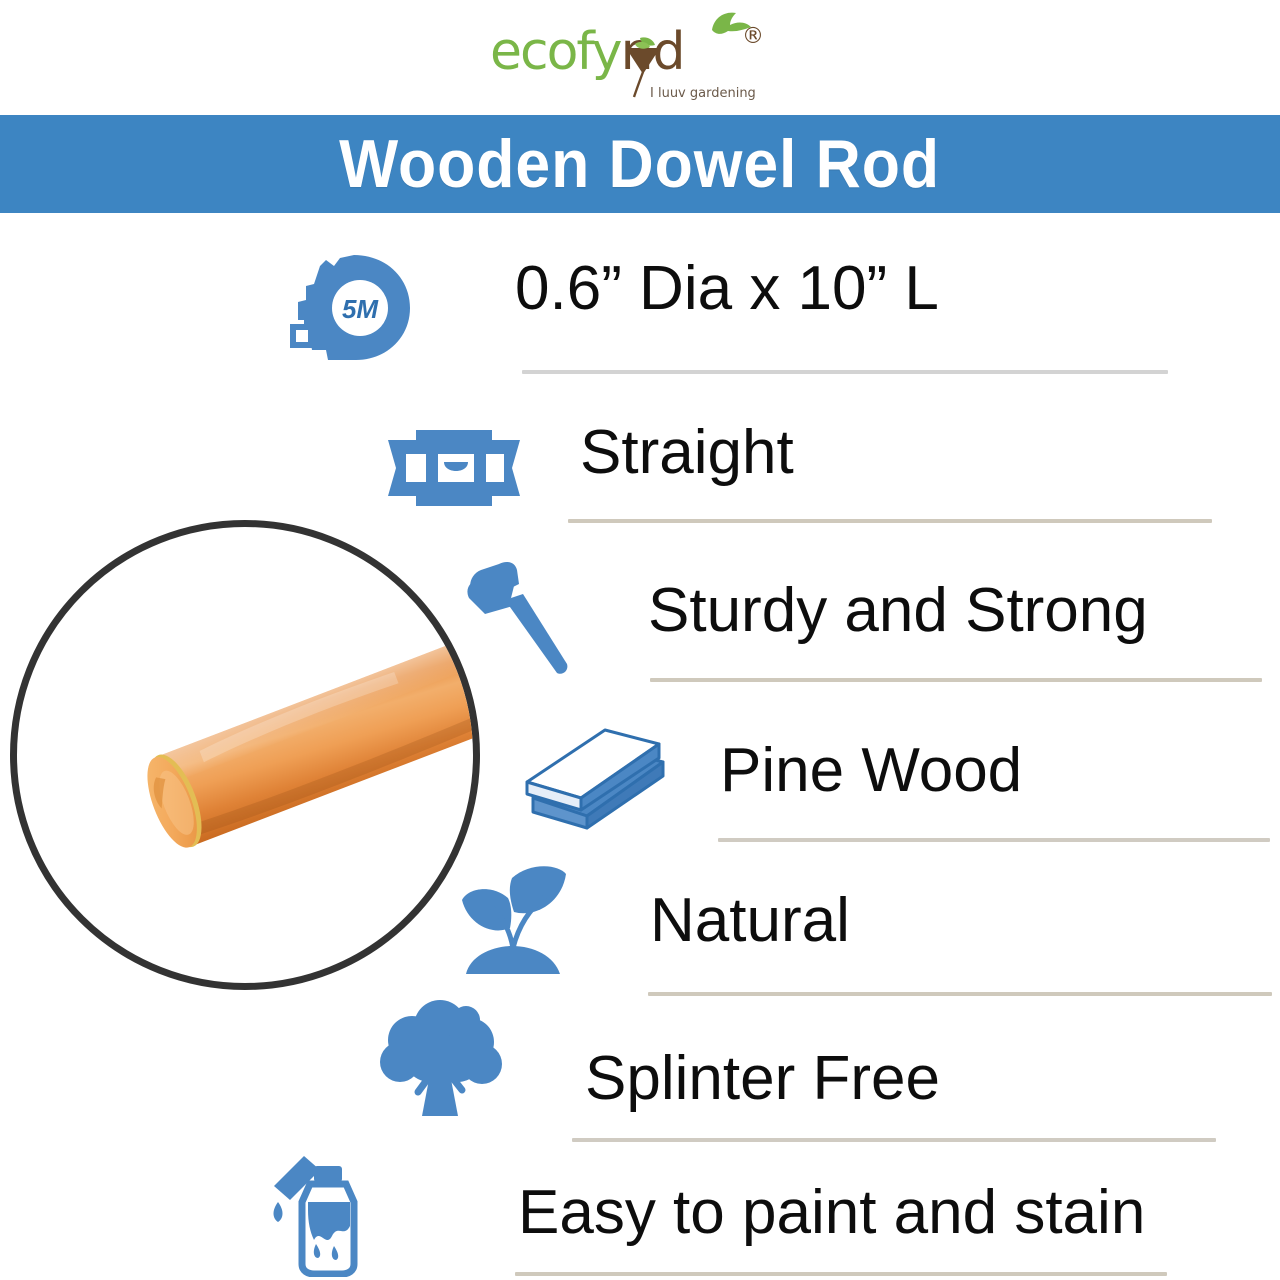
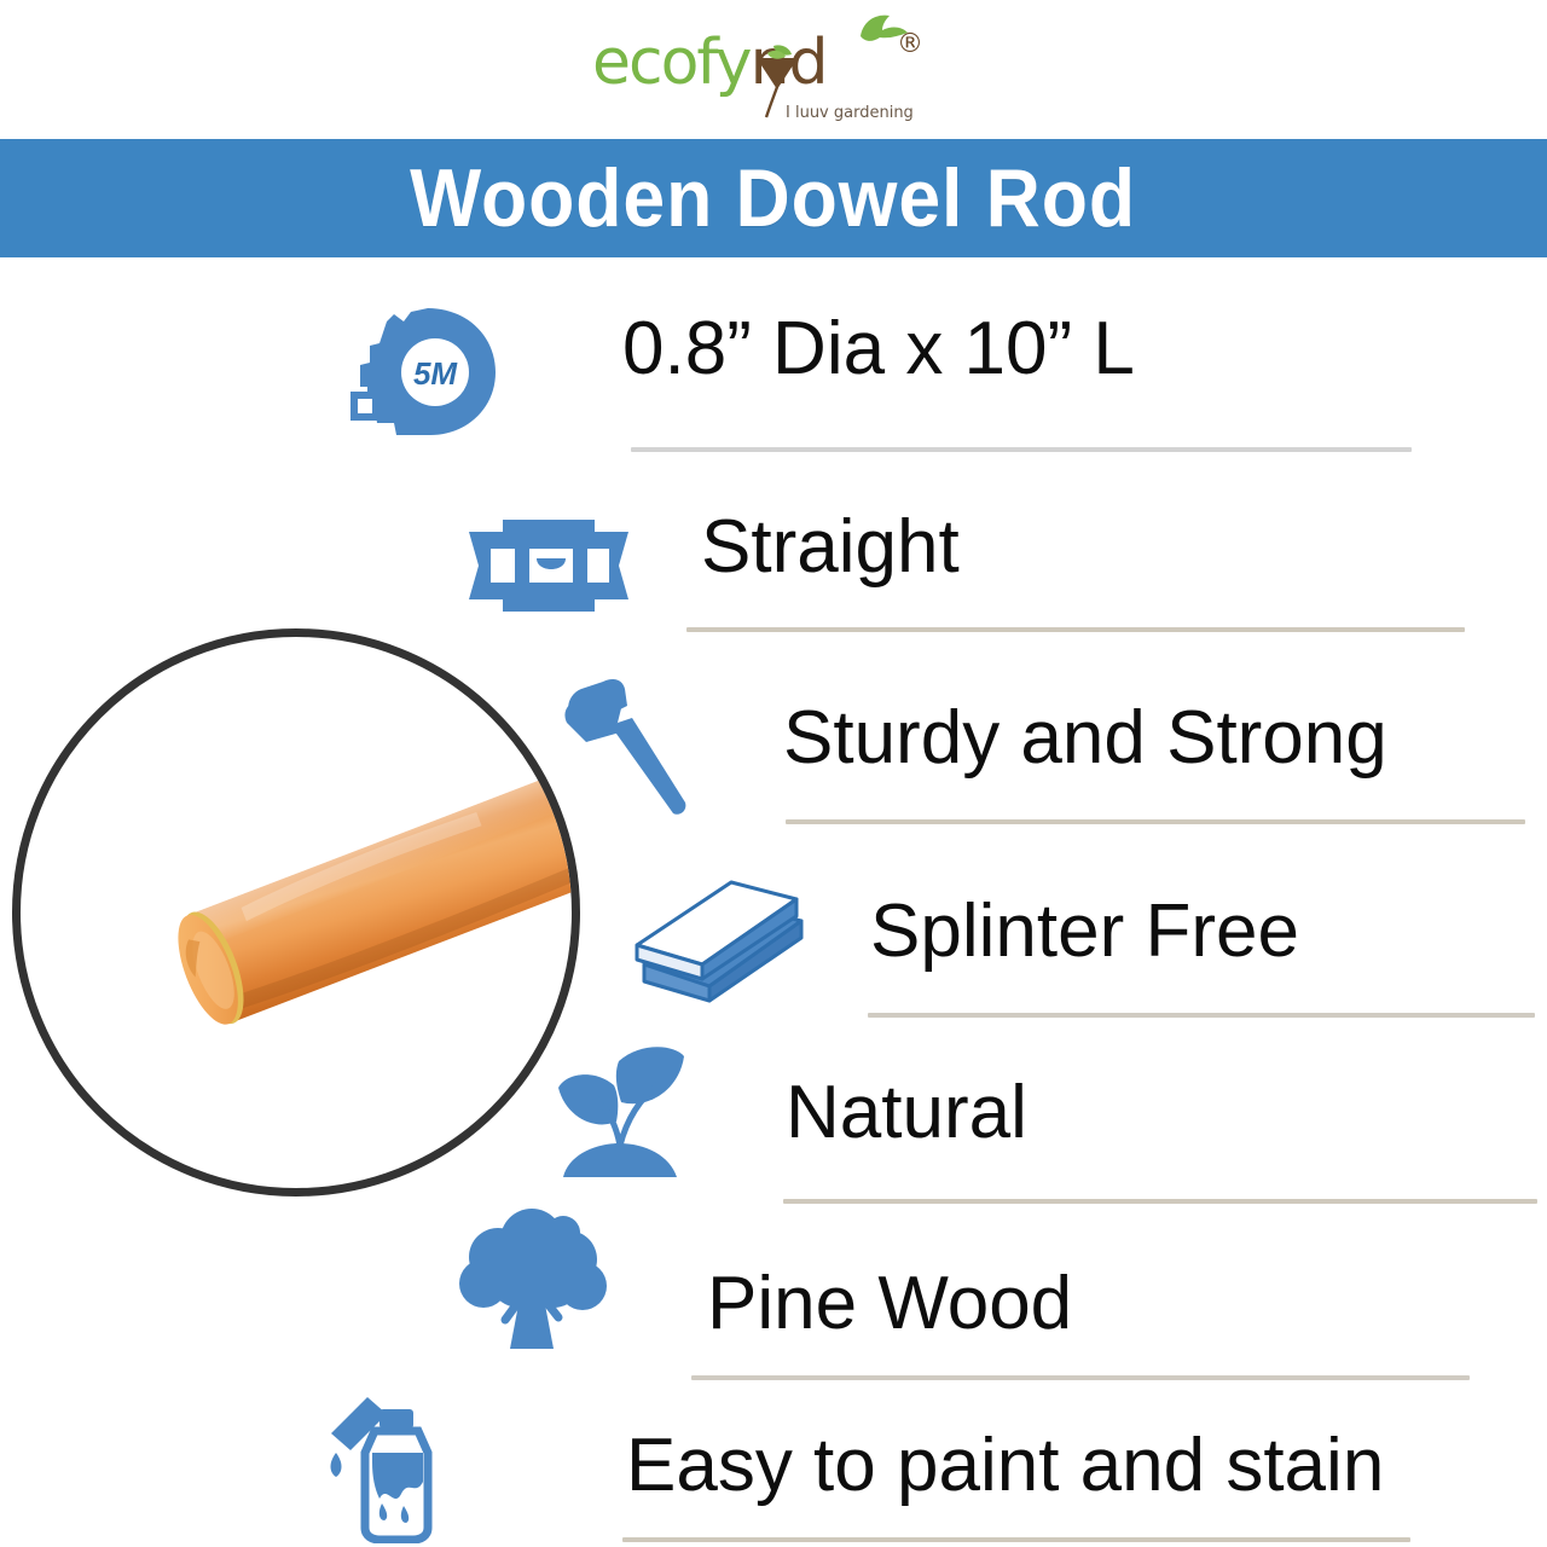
  ecofy d
  ®
  I luuv gardening
  Wooden Dowel Rod
  5M
- 0.6” Dia x 10” L
+ 0.8” Dia x 10” L
  Straight
  Sturdy and Strong
- Pine Wood
+ Splinter Free
  Natural
- Splinter Free
+ Pine Wood
  Easy to paint and stain
